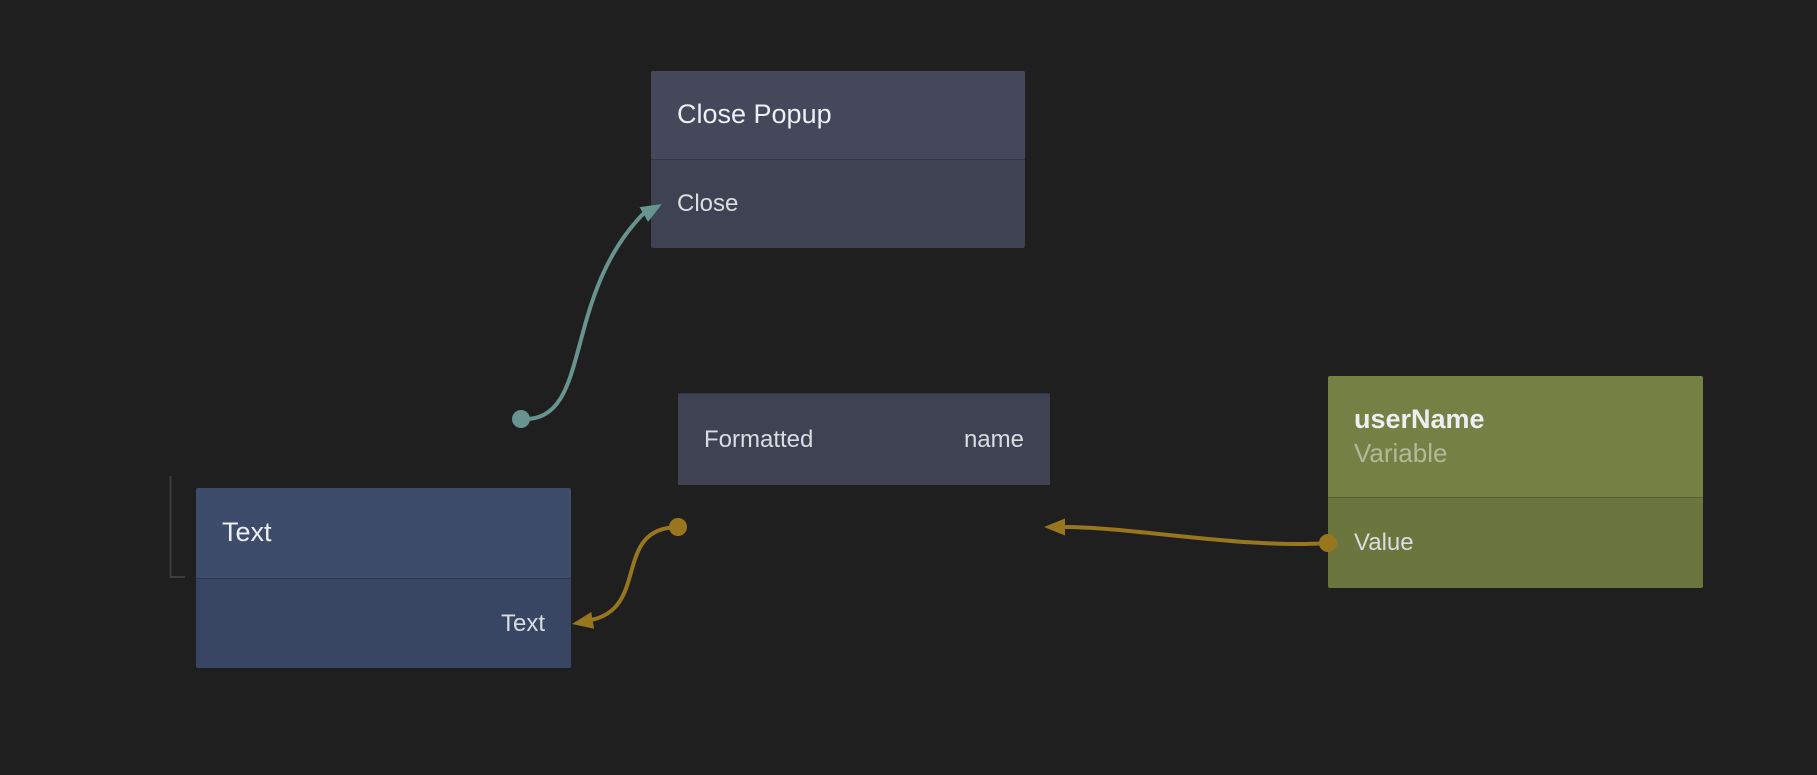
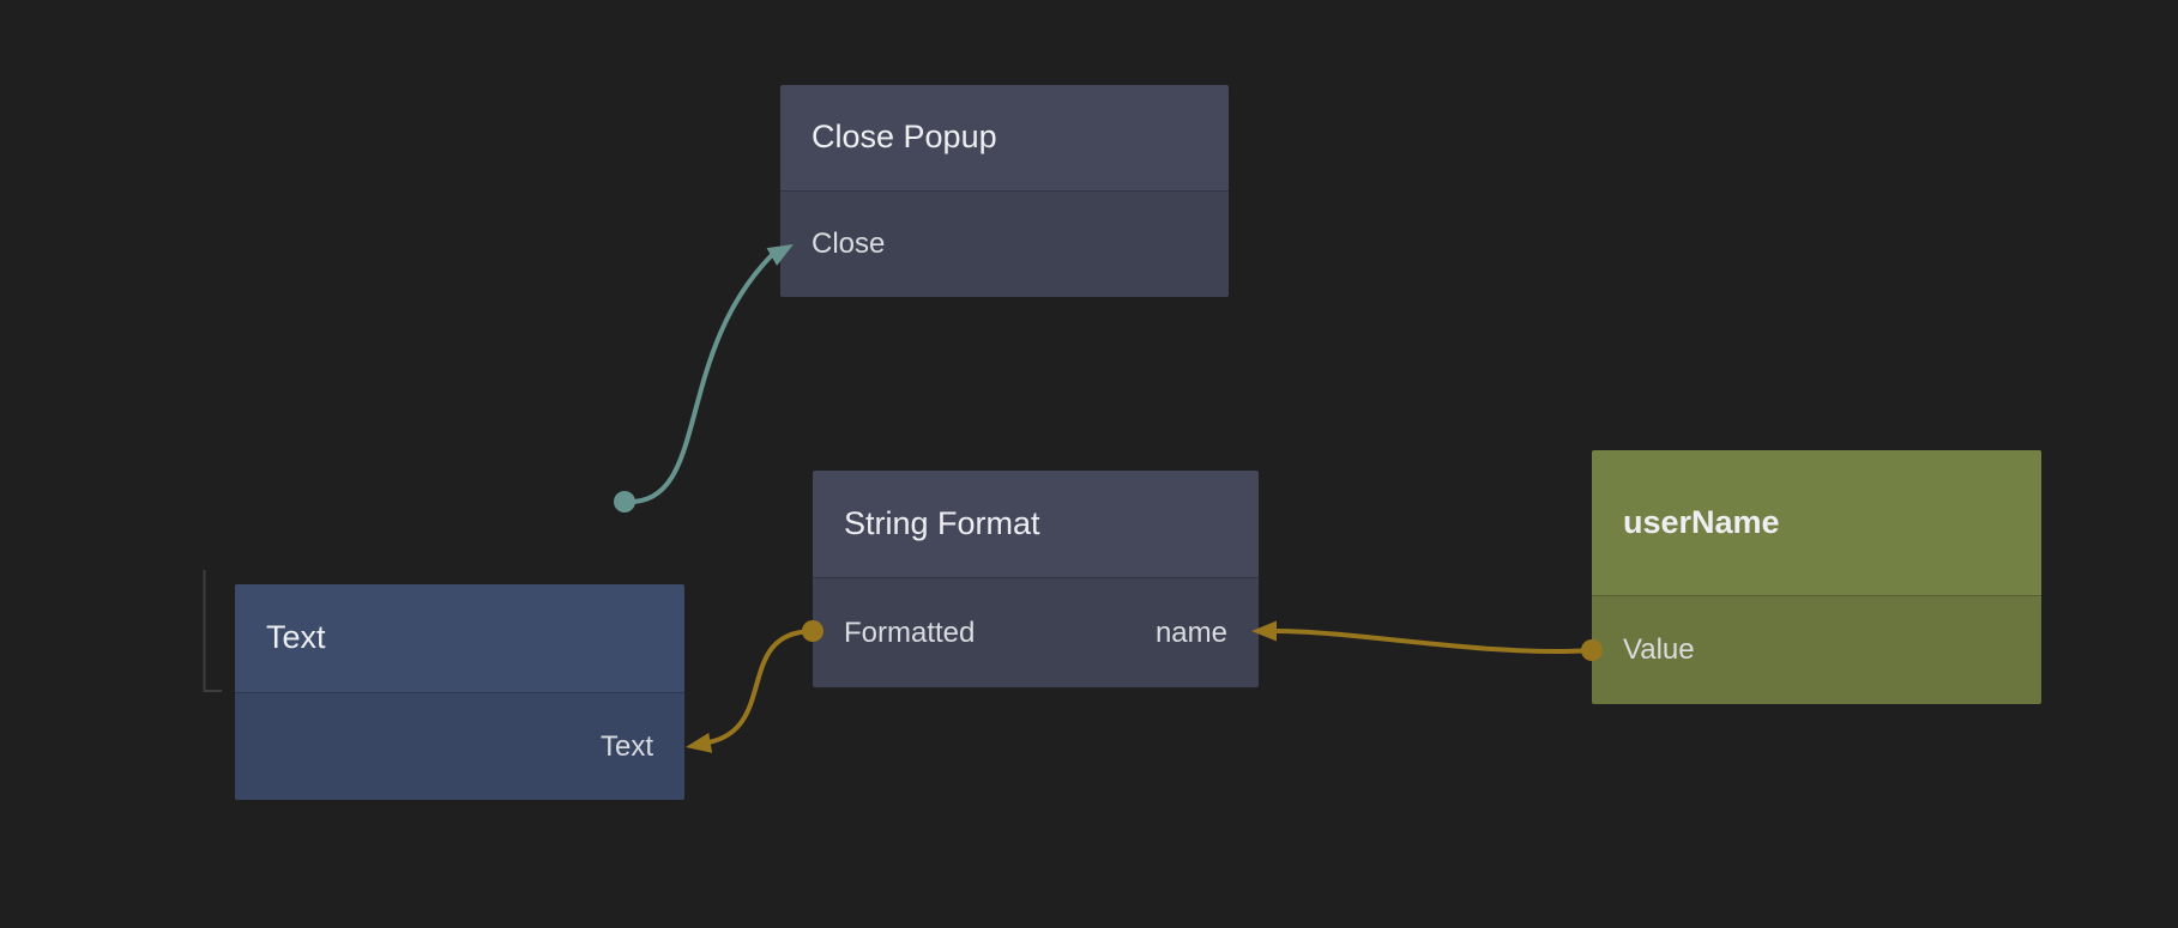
  Close Popup
  Close
  Text
  Text
+ String Format
  Formatted
  name
  userName
- Variable
  Value
